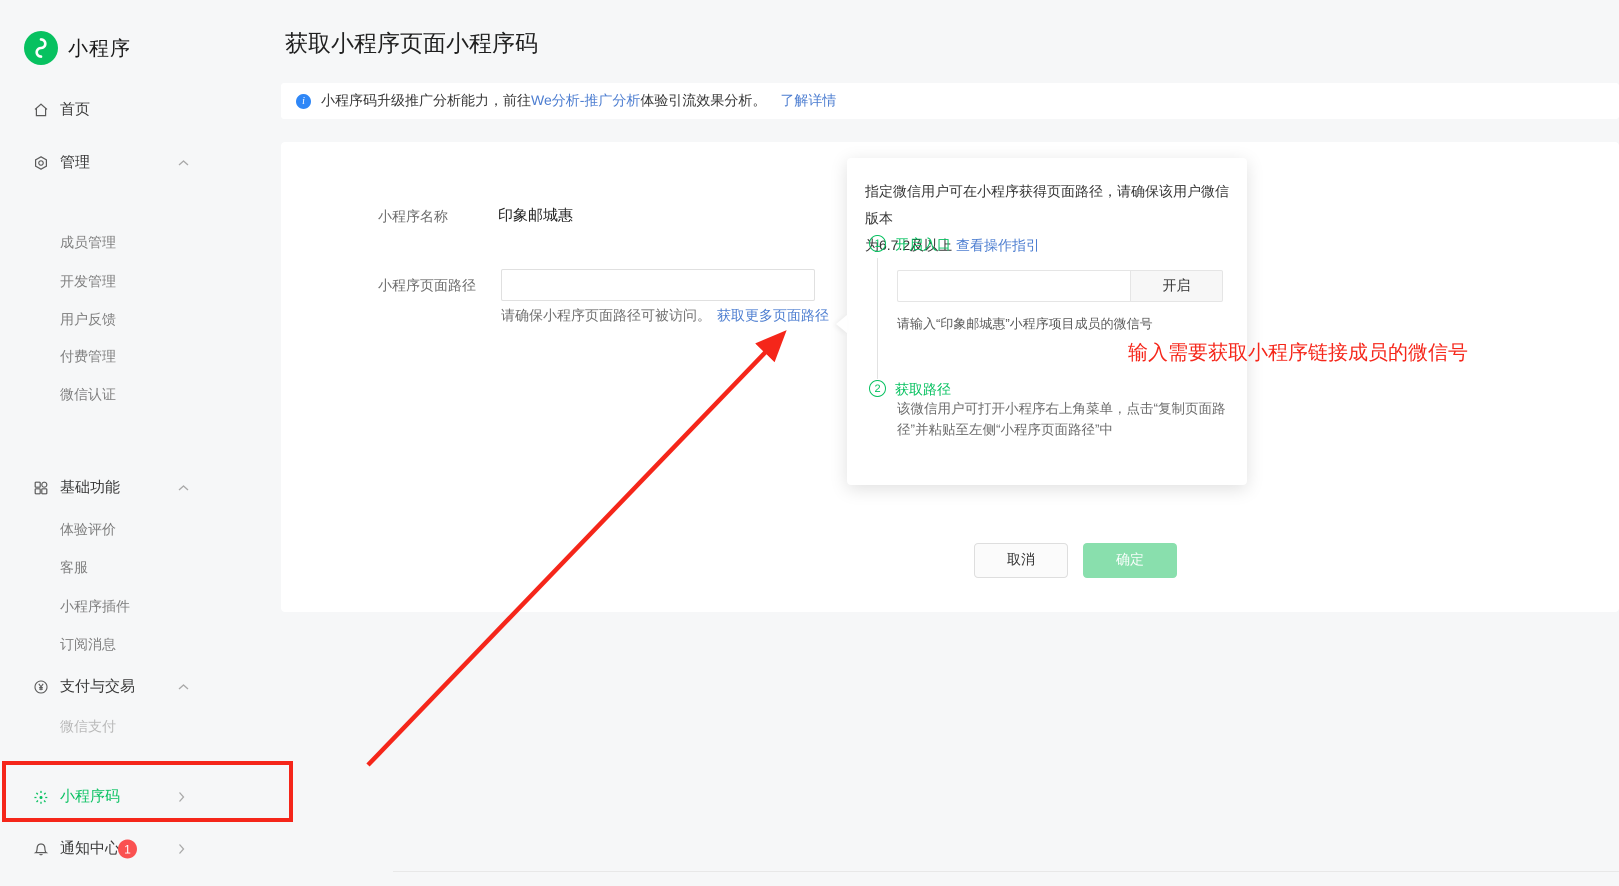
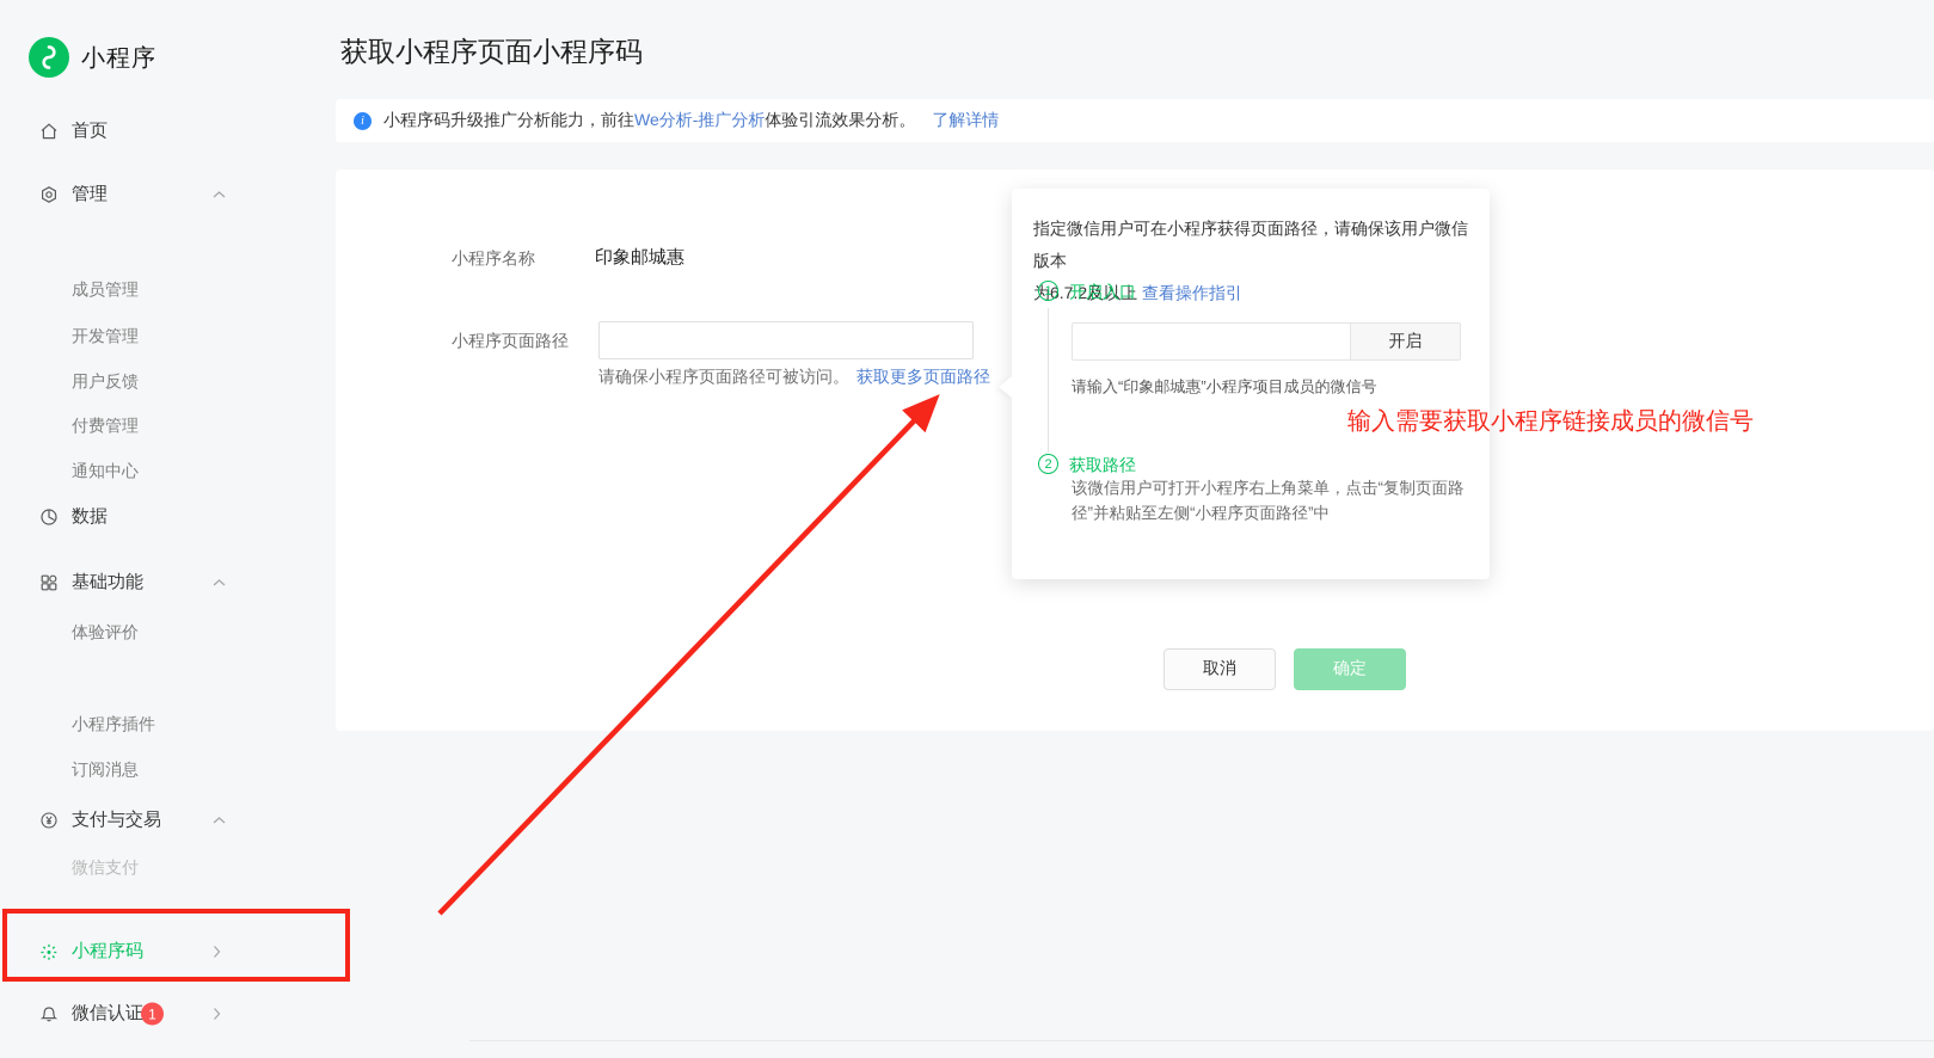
  小程序
  首页
  管理
  成员管理
  开发管理
  用户反馈
  付费管理
- 微信认证
+ 通知中心
+ 数据
  基础功能
  体验评价
- 客服
  小程序插件
  订阅消息
  支付与交易
  微信支付
  小程序码
- 通知中心
+ 微信认证
  1
  获取小程序页面小程序码
  i
  小程序码升级推广分析能力，前往
  We分析-推广分析
  体验引流效果分析。
  了解详情
  小程序名称
  印象邮城惠
  小程序页面路径
  请确保小程序页面路径可被访问。 获取更多页面路径
  取消
  确定
  指定微信用户可在小程序获得页面路径，请确保该用户微信版本
  为6.7.2及以上 查看操作指引
  1
  开启入口
  开启
  请输入“印象邮城惠”小程序项目成员的微信号
  2
  获取路径
  该微信用户可打开小程序右上角菜单，点击“复制页面路径”并粘贴至左侧“小程序页面路径”中
  输入需要获取小程序链接成员的微信号
